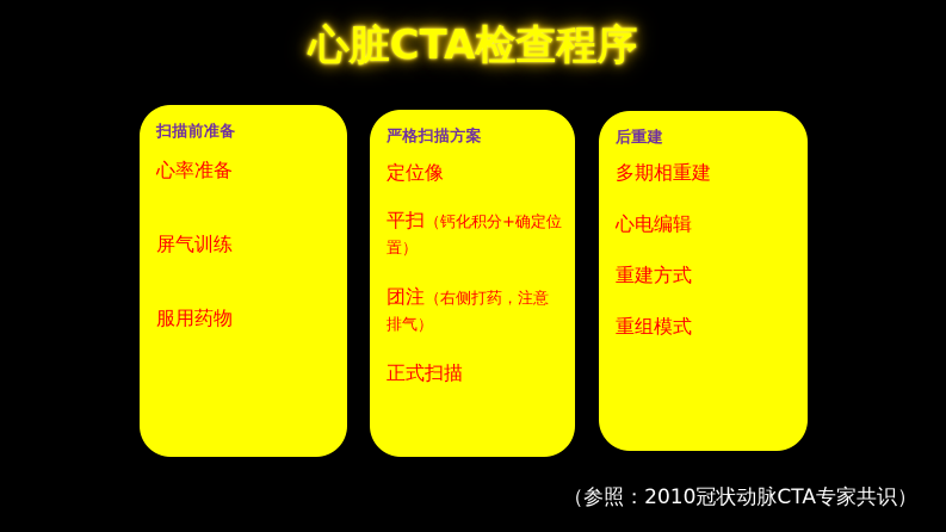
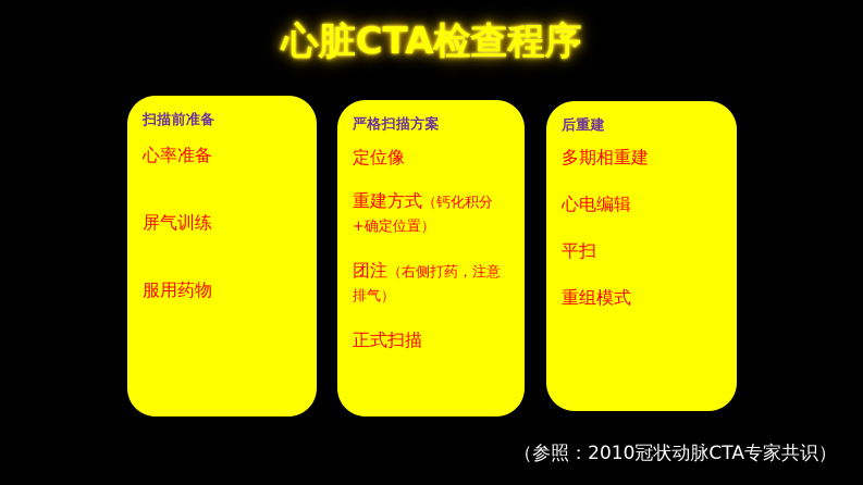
  心脏CTA检查程序
  扫描前准备
  心率准备
  屏气训练
  服用药物
  严格扫描方案
  定位像
- 平扫（钙化积分+确定位置）
+ 重建方式（钙化积分+确定位置）
  团注（右侧打药，注意排气）
  正式扫描
  后重建
  多期相重建
  心电编辑
- 重建方式
+ 平扫
  重组模式
  （参照：2010冠状动脉CTA专家共识）
